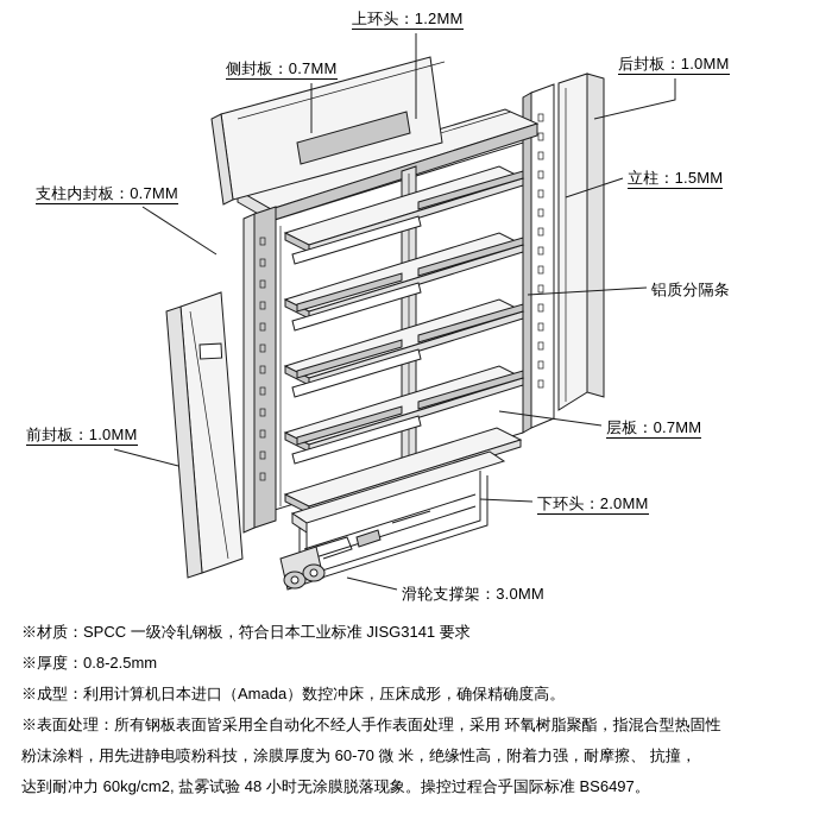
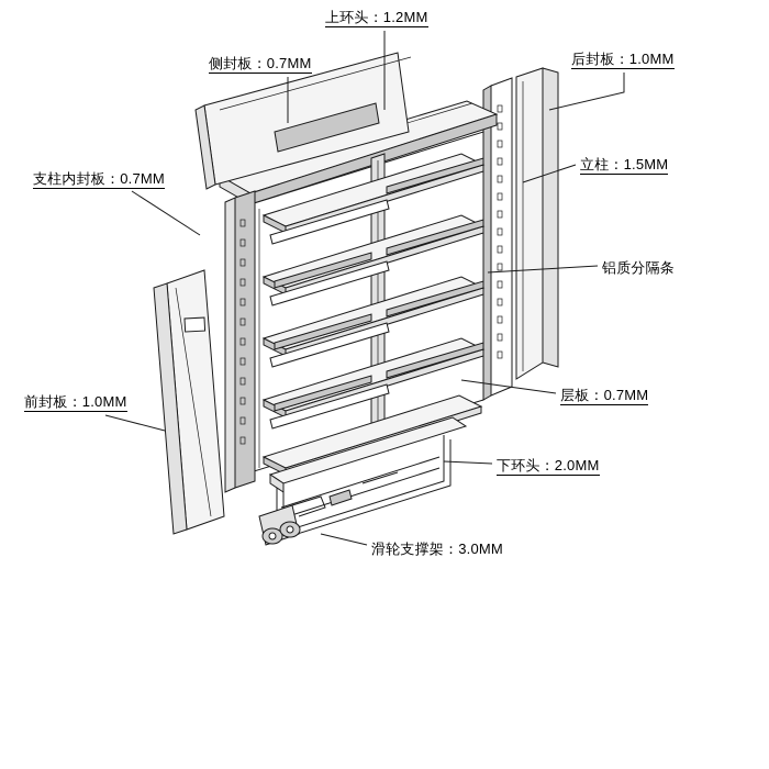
  上环头：1.2MM
  侧封板：0.7MM
  后封板：1.0MM
  立柱：1.5MM
  支柱内封板：0.7MM
  铝质分隔条
  层板：0.7MM
  前封板：1.0MM
  下环头：2.0MM
  滑轮支撑架：3.0MM
- ※材质：SPCC 一级冷轧钢板，符合日本工业标准 JISG3141 要求
- ※厚度：0.8-2.5mm
- ※成型：利用计算机日本进口（Amada）数控冲床，压床成形，确保精确度高。
- ※表面处理：所有钢板表面皆采用全自动化不经人手作表面处理，采用 环氧树脂聚酯，指混合型热固性
- 粉沫涂料，用先进静电喷粉科技，涂膜厚度为 60-70 微 米，绝缘性高，附着力强，耐摩擦、 抗撞，
- 达到耐冲力 60kg/cm2, 盐雾试验 48 小时无涂膜脱落现象。操控过程合乎国际标准 BS6497。
